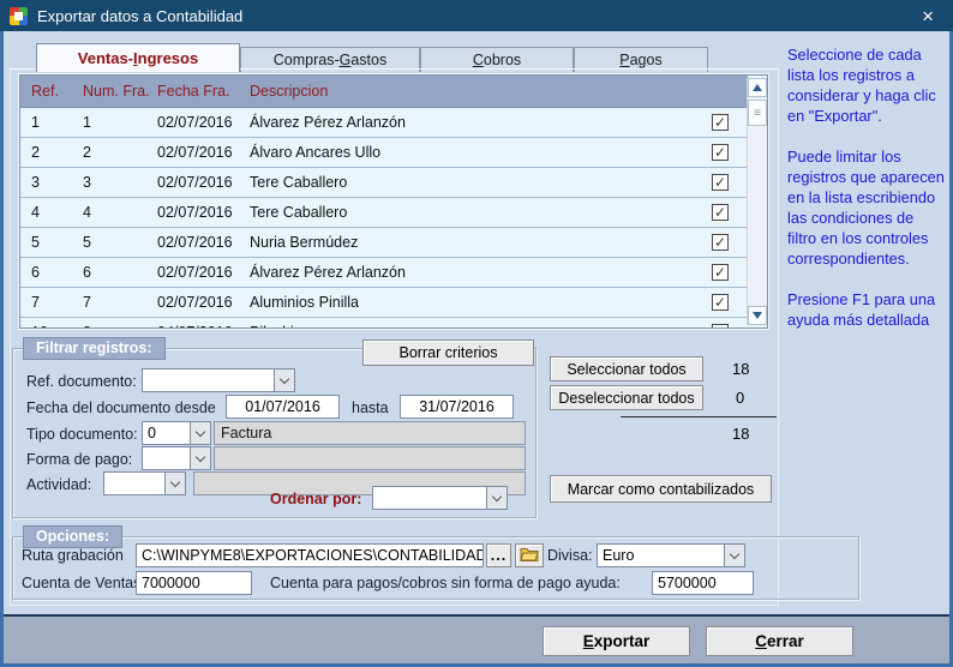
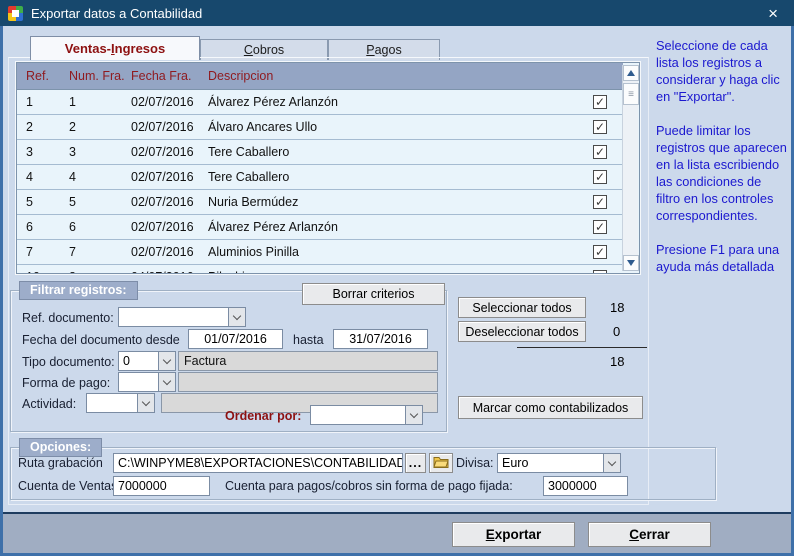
  Exportar datos a Contabilidad
  ×
  Ventas-
  I
  ngresos
- Compras-
- G
- astos
  C
  obros
  P
  agos
  Ref.
  Num. Fra.
  Fecha Fra.
  Descripcion
  1
  1
  02/07/2016
  Álvarez Pérez Arlanzón
  ✓
  2
  2
  02/07/2016
  Álvaro Ancares Ullo
  ✓
  3
  3
  02/07/2016
  Tere Caballero
  ✓
  4
  4
  02/07/2016
  Tere Caballero
  ✓
  5
  5
  02/07/2016
  Nuria Bermúdez
  ✓
  6
  6
  02/07/2016
  Álvarez Pérez Arlanzón
  ✓
  7
  7
  02/07/2016
  Aluminios Pinilla
  ✓
  ≡
  Seleccione de cada lista los registros a considerar y haga clic en "Exportar".
  Puede limitar los registros que aparecen en la lista escribiendo las condiciones de filtro en los controles correspondientes.
  Presione F1 para una ayuda más detallada
  Filtrar registros:
  Borrar criterios
  Ref. documento:
  Fecha del documento desde
  01/07/2016
  hasta
  31/07/2016
  Tipo documento:
  0
  Factura
  Forma de pago:
  Actividad:
  Ordenar por:
  Seleccionar todos
  18
  Deseleccionar todos
  0
  18
  Marcar como contabilizados
  Opciones:
  Ruta grabación
  C:\WINPYME8\EXPORTACIONES\CONTABILIDAD
  ...
  Divisa:
  Euro
  Cuenta de Venta
  7000000
- Cuenta para pagos/cobros sin forma de pago ayuda:
+ Cuenta para pagos/cobros sin forma de pago fijada:
- 5700000
+ 3000000
  E
  xportar
  C
  errar
